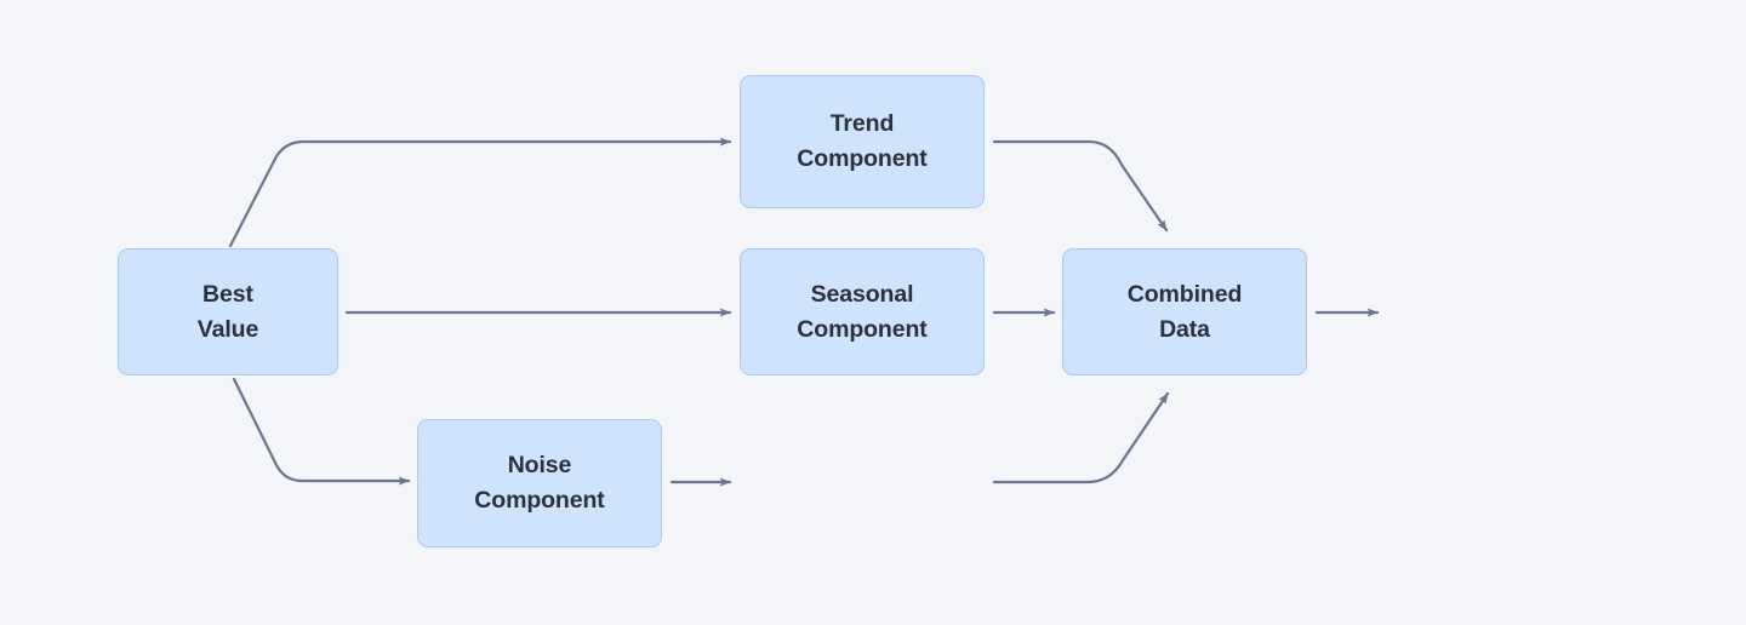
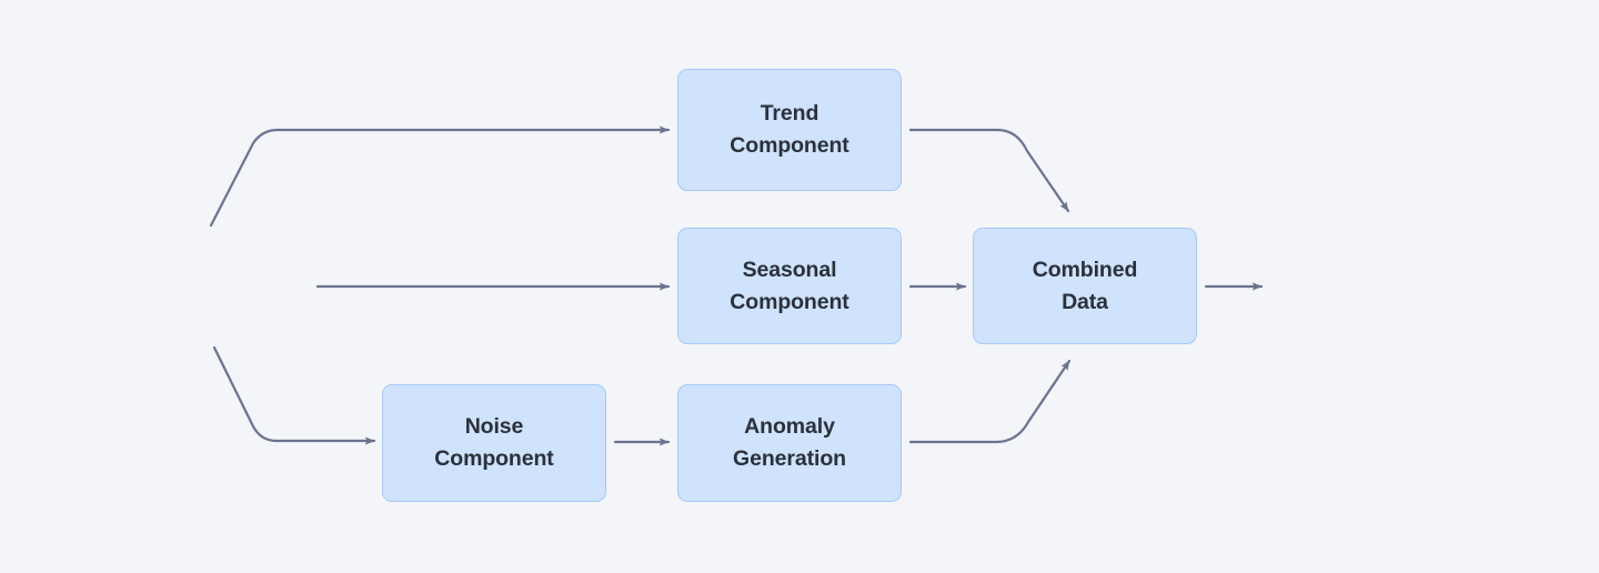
- Best
- Value
  Trend
  Component
  Seasonal
  Component
  Noise
  Component
+ Anomaly
+ Generation
  Combined
  Data
